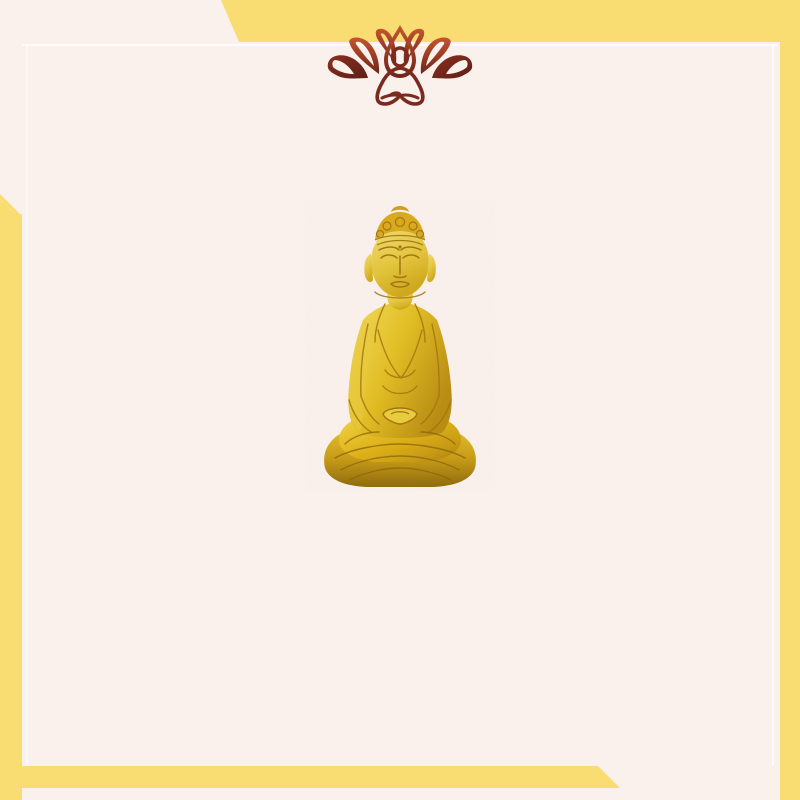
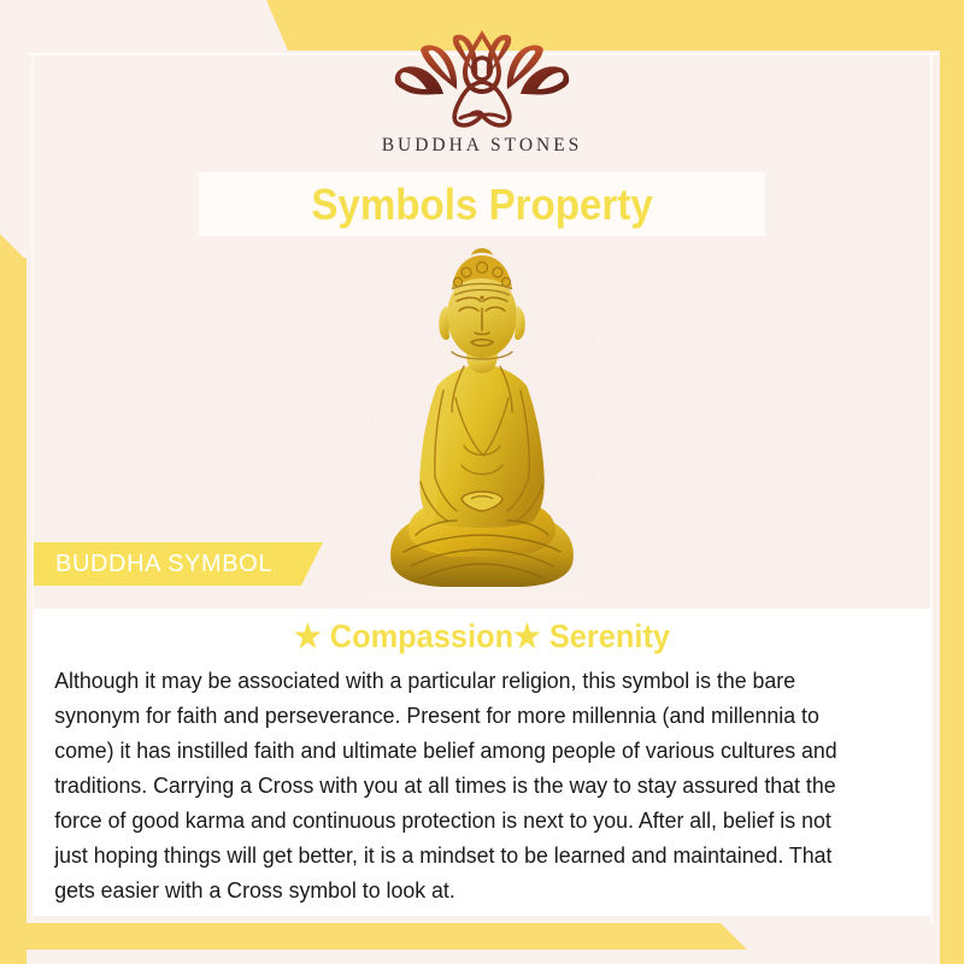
+ BUDDHA STONES
+ Symbols Property
+ BUDDHA SYMBOL
+ ★ Compassion★ Serenity
+ Although it may be associated with a particular religion, this symbol is the bare synonym for faith and perseverance. Present for more millennia (and millennia to come) it has instilled faith and ultimate belief among people of various cultures and traditions. Carrying a Cross with you at all times is the way to stay assured that the force of good karma and continuous protection is next to you. After all, belief is not just hoping things will get better, it is a mindset to be learned and maintained. That gets easier with a Cross symbol to look at.
